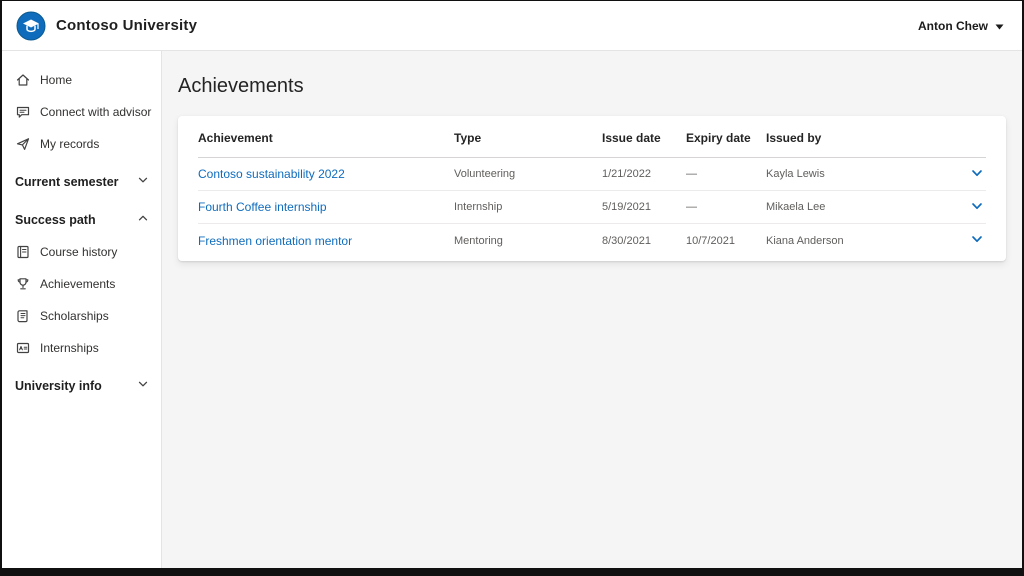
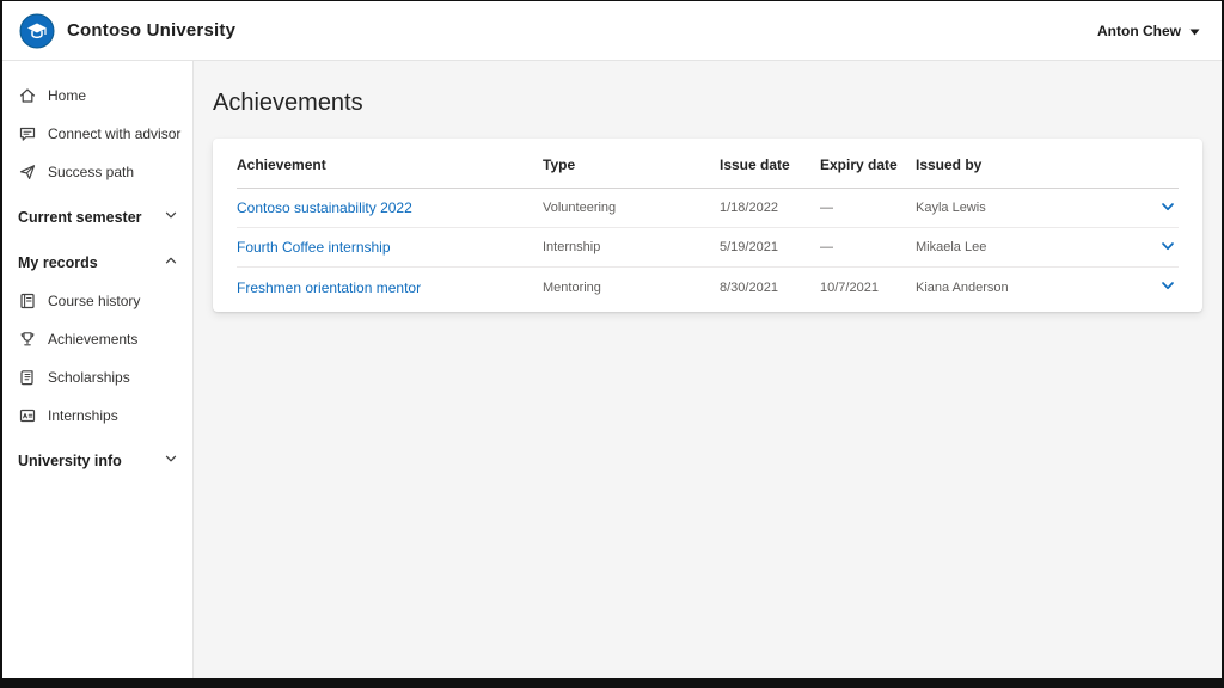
  Contoso University
  Anton Chew
  Home
  Connect with advisor
- My records
+ Success path
  Current semester
- Success path
+ My records
  Course history
  Achievements
  Scholarships
  Internships
  University info
  Achievements
  Achievement
  Type
  Issue date
  Expiry date
  Issued by
  Contoso sustainability 2022
  Volunteering
- 1/21/2022
+ 1/18/2022
  —
  Kayla Lewis
  Fourth Coffee internship
  Internship
  5/19/2021
  —
  Mikaela Lee
  Freshmen orientation mentor
  Mentoring
  8/30/2021
  10/7/2021
  Kiana Anderson
